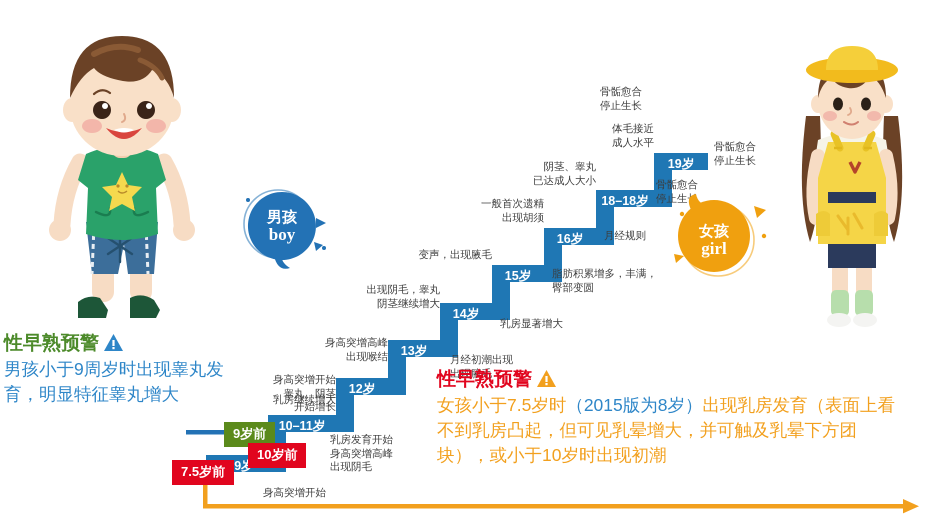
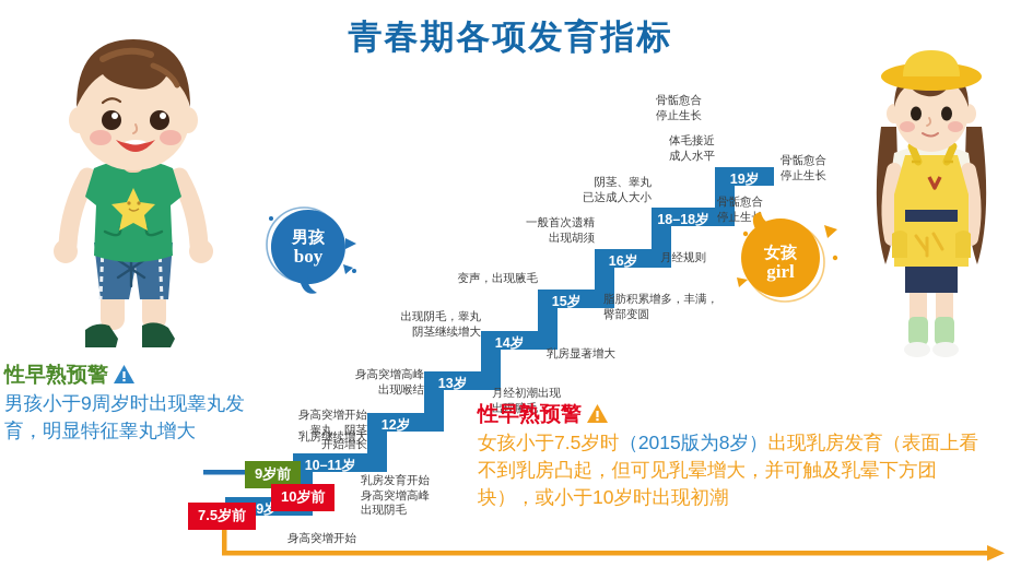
+ 青春期各项发育指标
  10–11岁
  12岁
  13岁
  14岁
  15岁
  16岁
  18–18岁
  19岁
  身高突增开始
  睾丸、阴茎
  开始增长
  身高突增高峰
  出现喉结
  出现阴毛，睾丸
  阴茎继续增大
  变声，出现腋毛
  一般首次遗精
  出现胡须
  阴茎、睾丸
  已达成人大小
  体毛接近
  成人水平
  骨骺愈合
  停止生长
  乳房发育开始
  身高突增高峰
  出现阴毛
  乳房继续增大
  月经初潮出现
  出现腋毛
  乳房显著增大
  脂肪积累增多，丰满，
  臀部变圆
  月经规则
  骨骺愈合
  停止生
  骨骺愈合
  停止生长
  身高突增开始
  9岁前
  10岁前
  7.5岁前
  男孩
  boy
  女孩
  girl
  性早熟预警
  男孩小于9周岁时出现睾丸发育，明显特征睾丸增大
  性早熟预警
  女孩小于7.5岁时（2015版为8岁）出现乳房发育（表面上看不到乳房凸起，但可见乳晕增大，并可触及乳晕下方团块），或小于10岁时出现初潮
